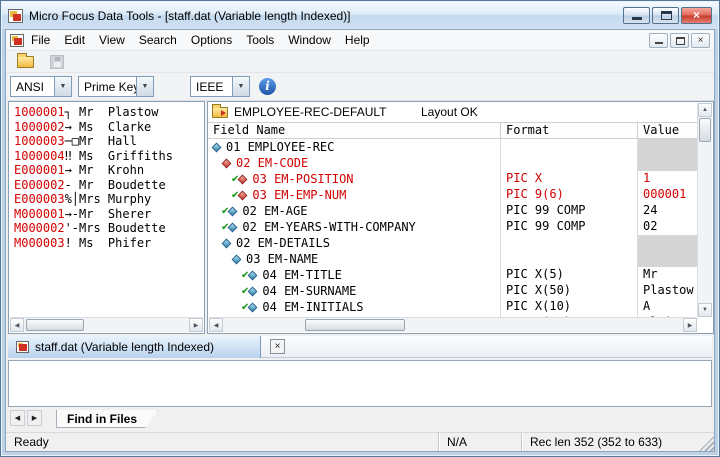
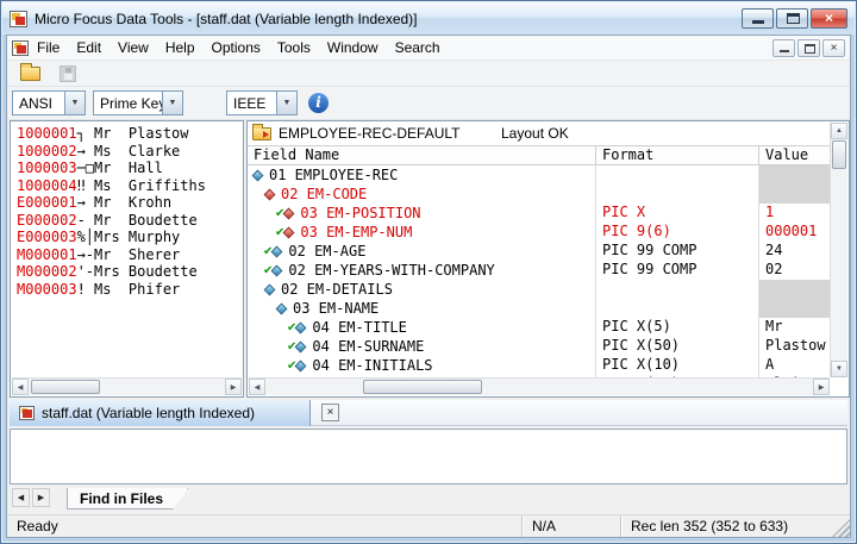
  Micro Focus Data Tools - [staff.dat (Variable length Indexed)]
  ×
  File
  Edit
  View
- Search
+ Help
  Options
  Tools
  Window
- Help
+ Search
  ×
  ANSI
  Prime Ke
  IEEE
  i
  1000001┐ Mr Plastow
  1000002→ Ms Clarke
  1000003─□Mr Hall
  1000004‼ Ms Griffiths
  E000001→ Mr Krohn
  E000002- Mr Boudette
  E000003%│Mrs Murphy
  M000001→-Mr Sherer
  M000002'-Mrs Boudette
  M000003! Ms Phifer
  EMPLOYEE-REC-DEFAULT
  Layout OK
  Field Name
  Format
  Value
  01 EMPLOYEE-REC
  02 EM-CODE
  ✔
  03 EM-POSITION
  PIC X
  1
  ✔
  03 EM-EMP-NUM
  PIC 9(6)
  000001
  ✔
  02 EM-AGE
  PIC 99 COMP
  24
  ✔
  02 EM-YEARS-WITH-COMPANY
  PIC 99 COMP
  02
  02 EM-DETAILS
  03 EM-NAME
  ✔
  04 EM-TITLE
  PIC X(5)
  Mr
  ✔
  04 EM-SURNAME
  PIC X(50)
  Plastow
  ✔
  04 EM-INITIALS
  PIC X(10)
  A
  staff.dat (Variable length Indexed)
  ×
  Find in Files
  Ready
  N/A
  Rec len 352 (352 to 633)
